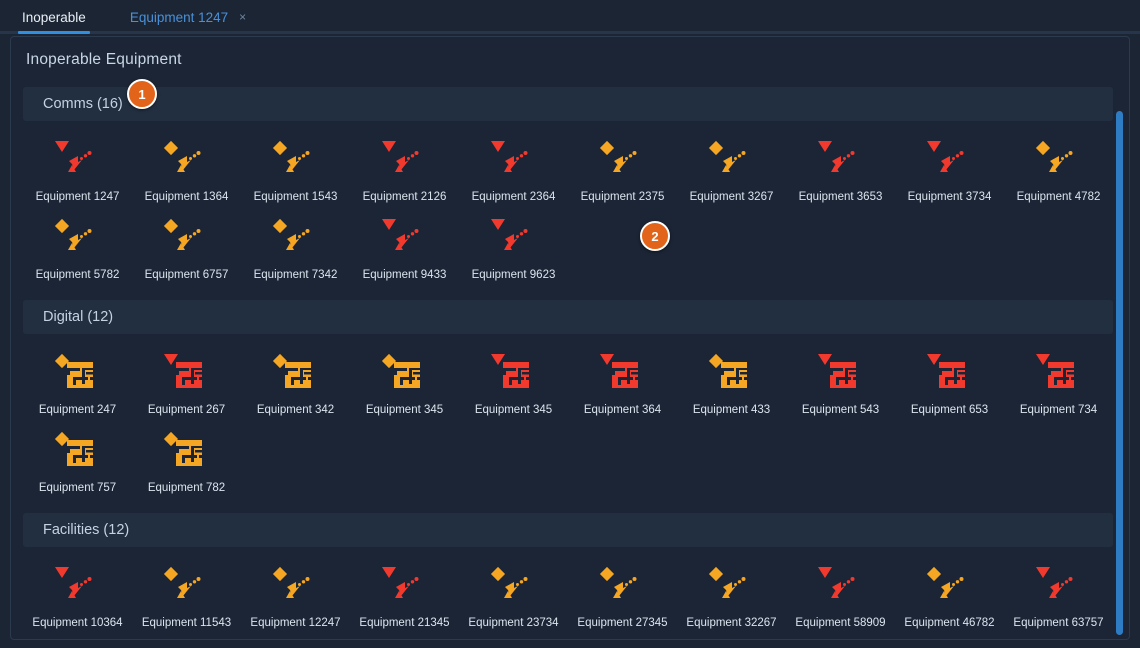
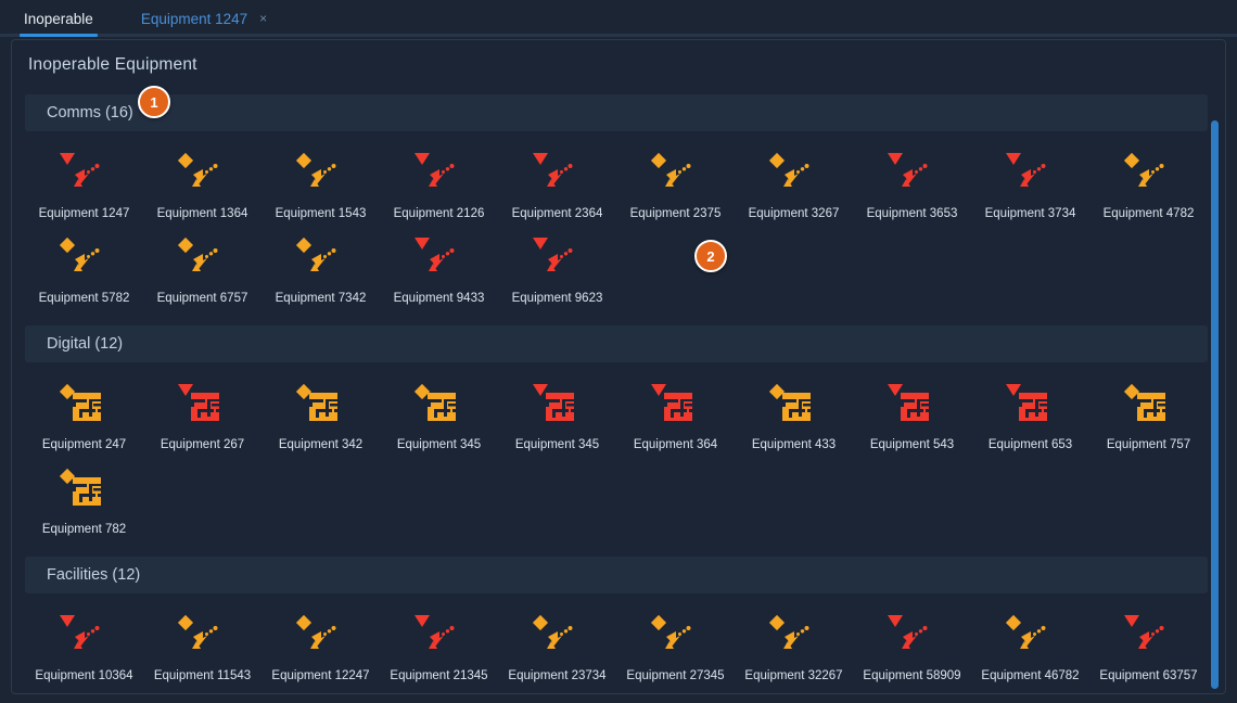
  Inoperable
  Equipment 1247
  ×
  Inoperable Equipment
  Comms (16)
  Equipment 1247
  Equipment 1364
  Equipment 1543
  Equipment 2126
  Equipment 2364
  Equipment 2375
  Equipment 3267
  Equipment 3653
  Equipment 3734
  Equipment 4782
  Equipment 5782
  Equipment 6757
  Equipment 7342
  Equipment 9433
  Equipment 9623
  Digital (12)
  Equipment 247
  Equipment 267
  Equipment 342
  Equipment 345
  Equipment 345
  Equipment 364
  Equipment 433
  Equipment 543
  Equipment 653
- Equipment 734
  Equipment 757
  Equipment 782
  Facilities (12)
  Equipment 10364
  Equipment 11543
  Equipment 12247
  Equipment 21345
  Equipment 23734
  Equipment 27345
  Equipment 32267
  Equipment 58909
  Equipment 46782
  Equipment 63757
  1
  2
